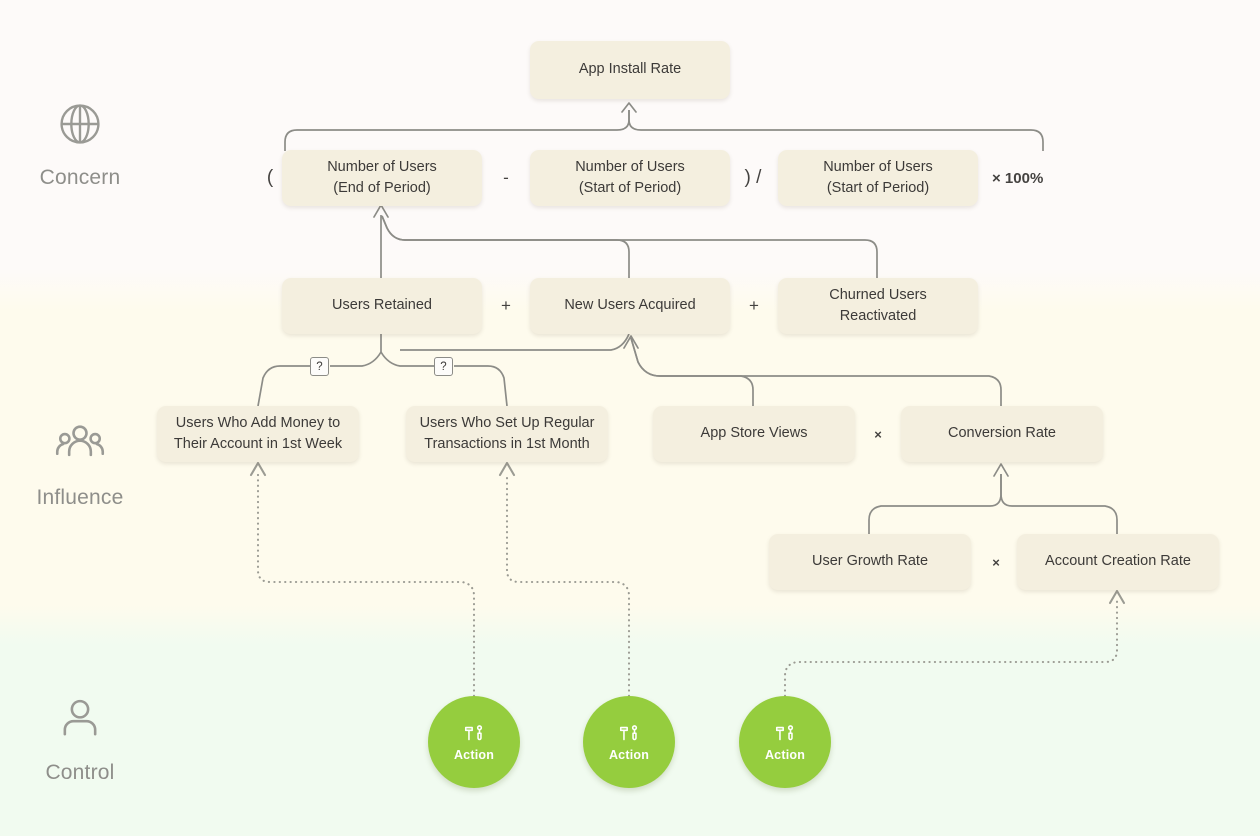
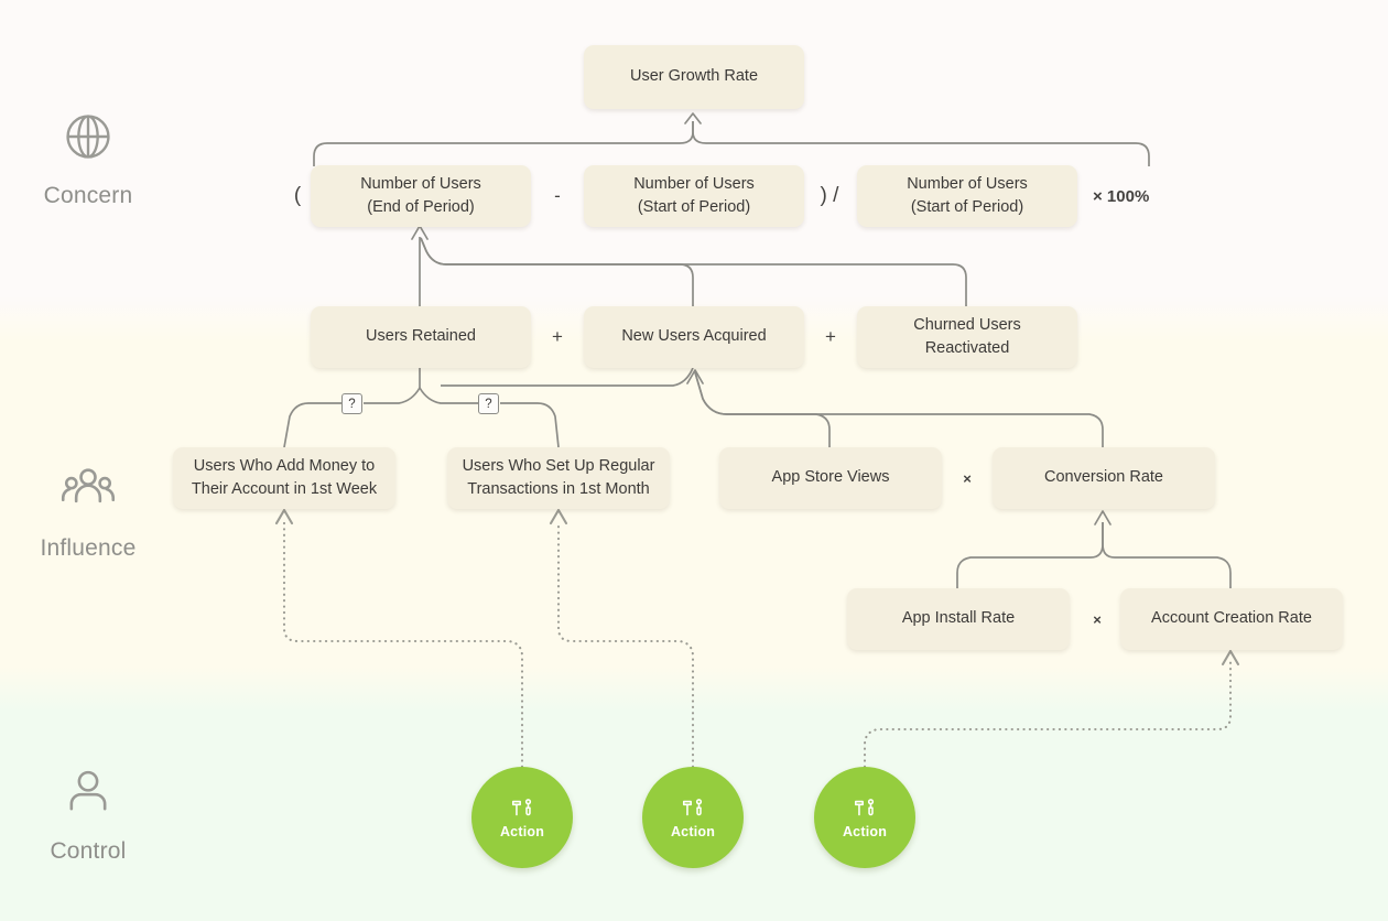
  Concern
  Influence
  Control
- App Install Rate
+ User Growth Rate
  Number of Users
  (End of Period)
  Number of Users
  (Start of Period)
  Number of Users
  (Start of Period)
  Users Retained
  New Users Acquired
  Churned Users
  Reactivated
  Users Who Add Money to
  Their Account in 1st Week
  Users Who Set Up Regular
  Transactions in 1st Month
  App Store Views
  Conversion Rate
- User Growth Rate
+ App Install Rate
  Account Creation Rate
  (
  -
  ) /
  × 100%
  +
  +
  ×
  ×
  ?
  ?
  Action
  Action
  Action
